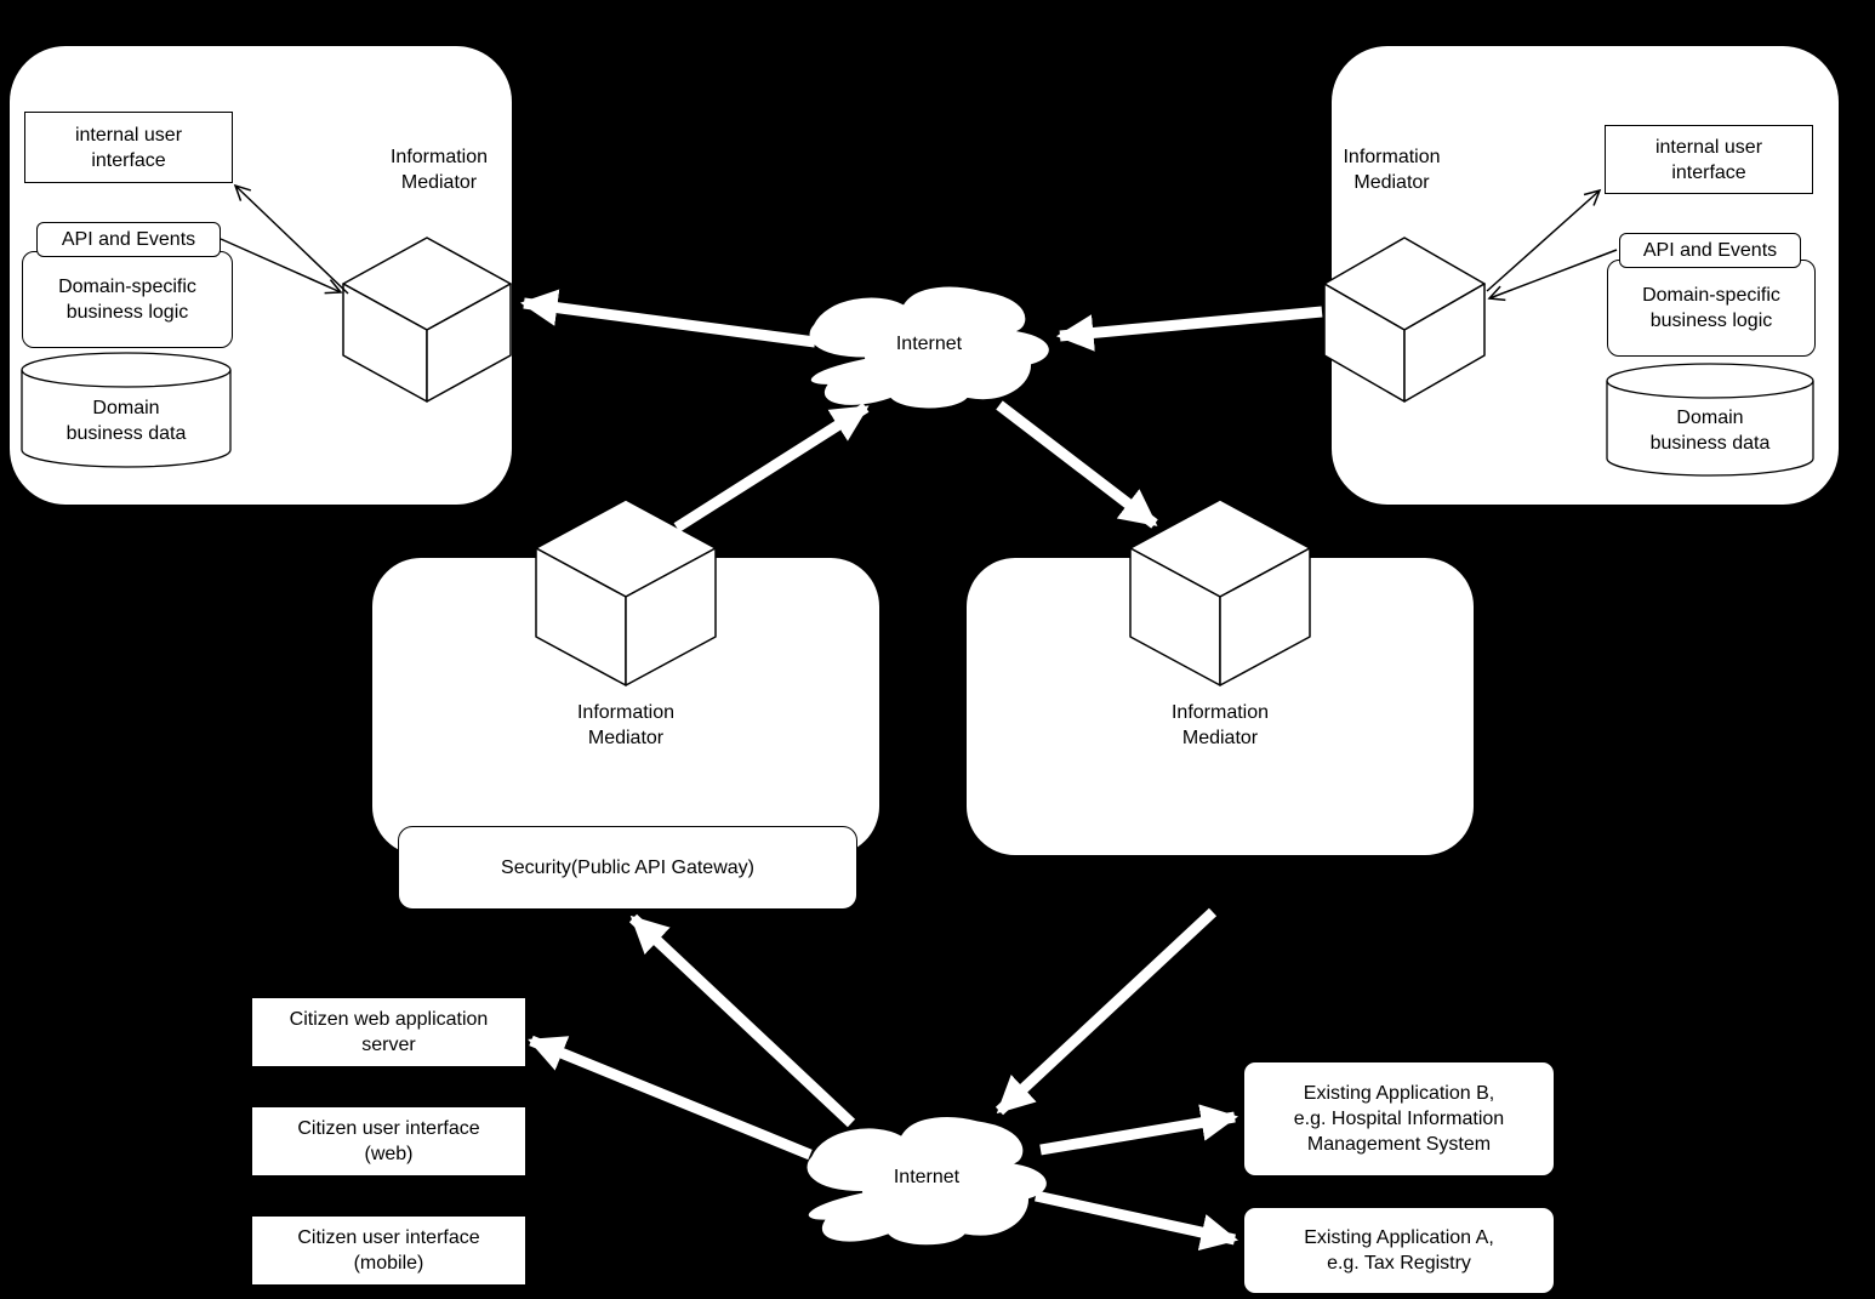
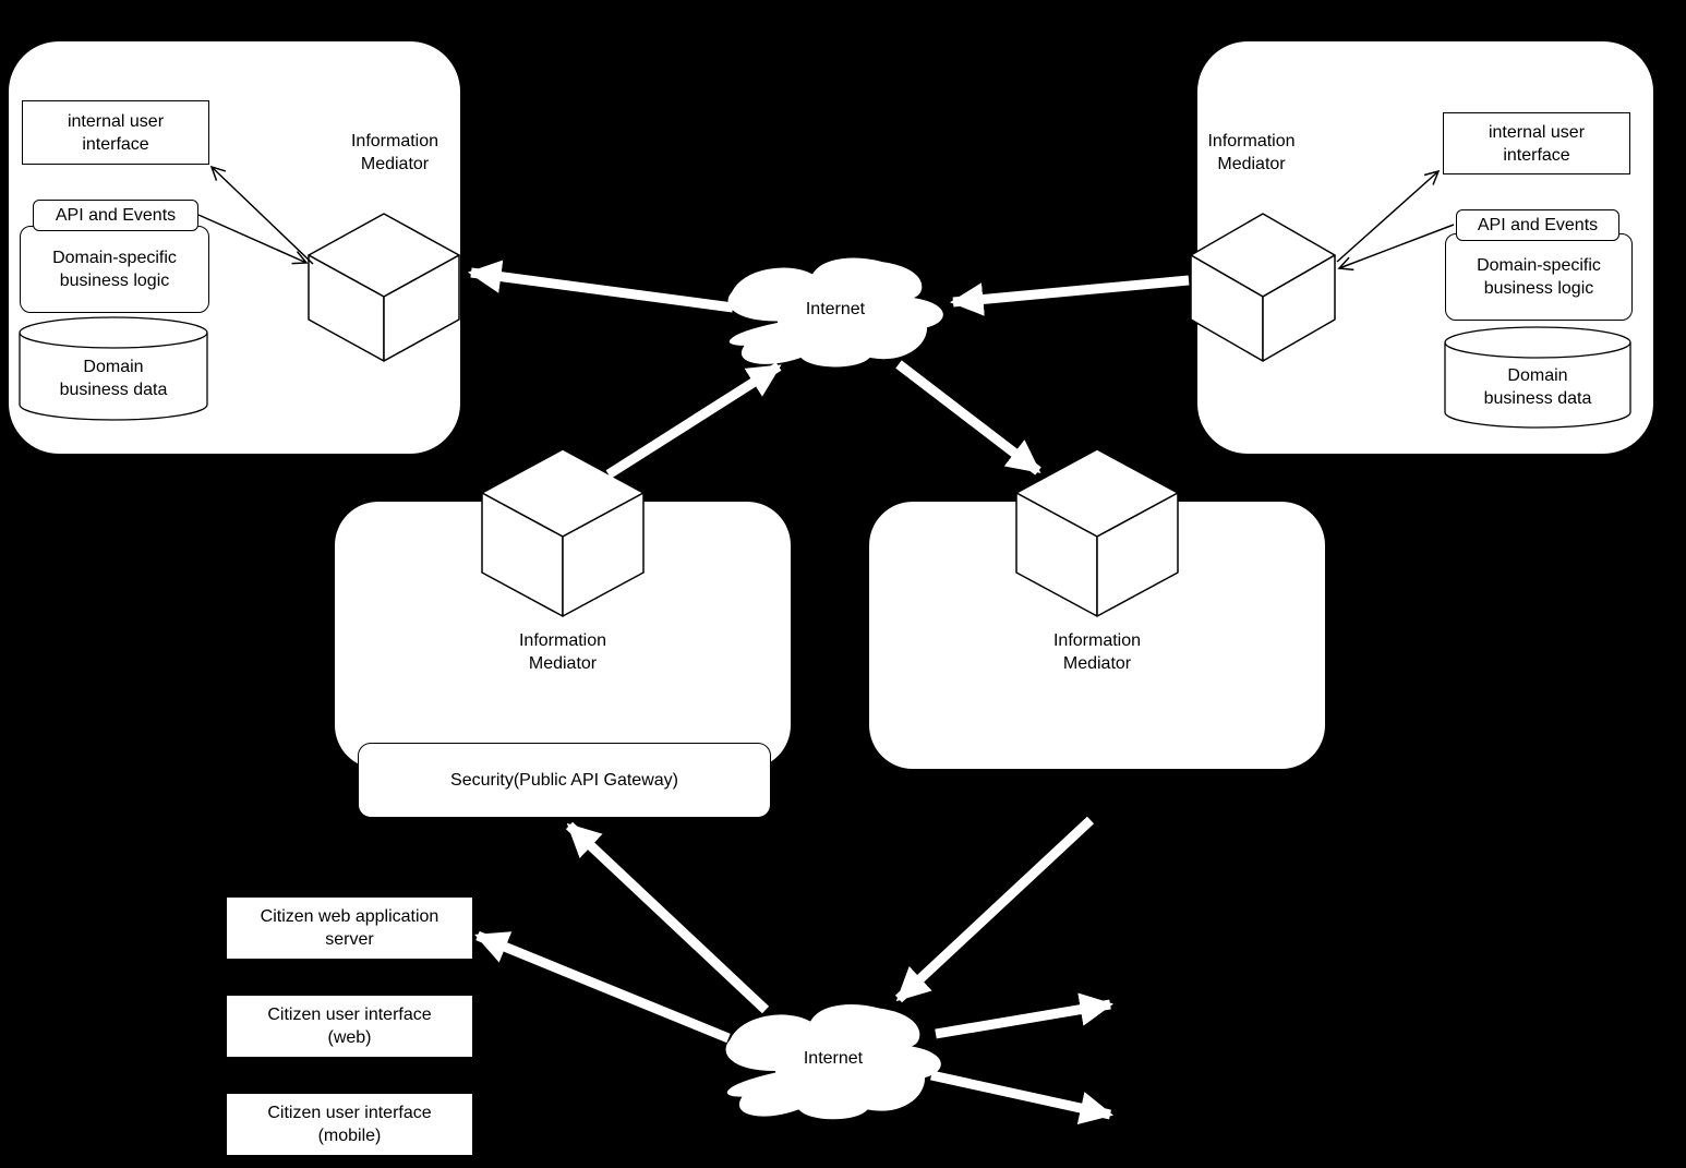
  internal user
  interface
  Domain-specific
  business logic
  API and Events
  Domain
  business data
  Information
  Mediator
  internal user
  interface
  Domain-specific
  business logic
  API and Events
  Domain
  business data
  Information
  Mediator
  Information
  Mediator
  Information
  Mediator
  Security(Public API Gateway)
  Citizen web application
  server
  Citizen user interface
  (web)
  Citizen user interface
  (mobile)
- Existing Application B,
- e.g. Hospital Information
- Management System
- Existing Application A,
- e.g. Tax Registry
  Internet
  Internet
